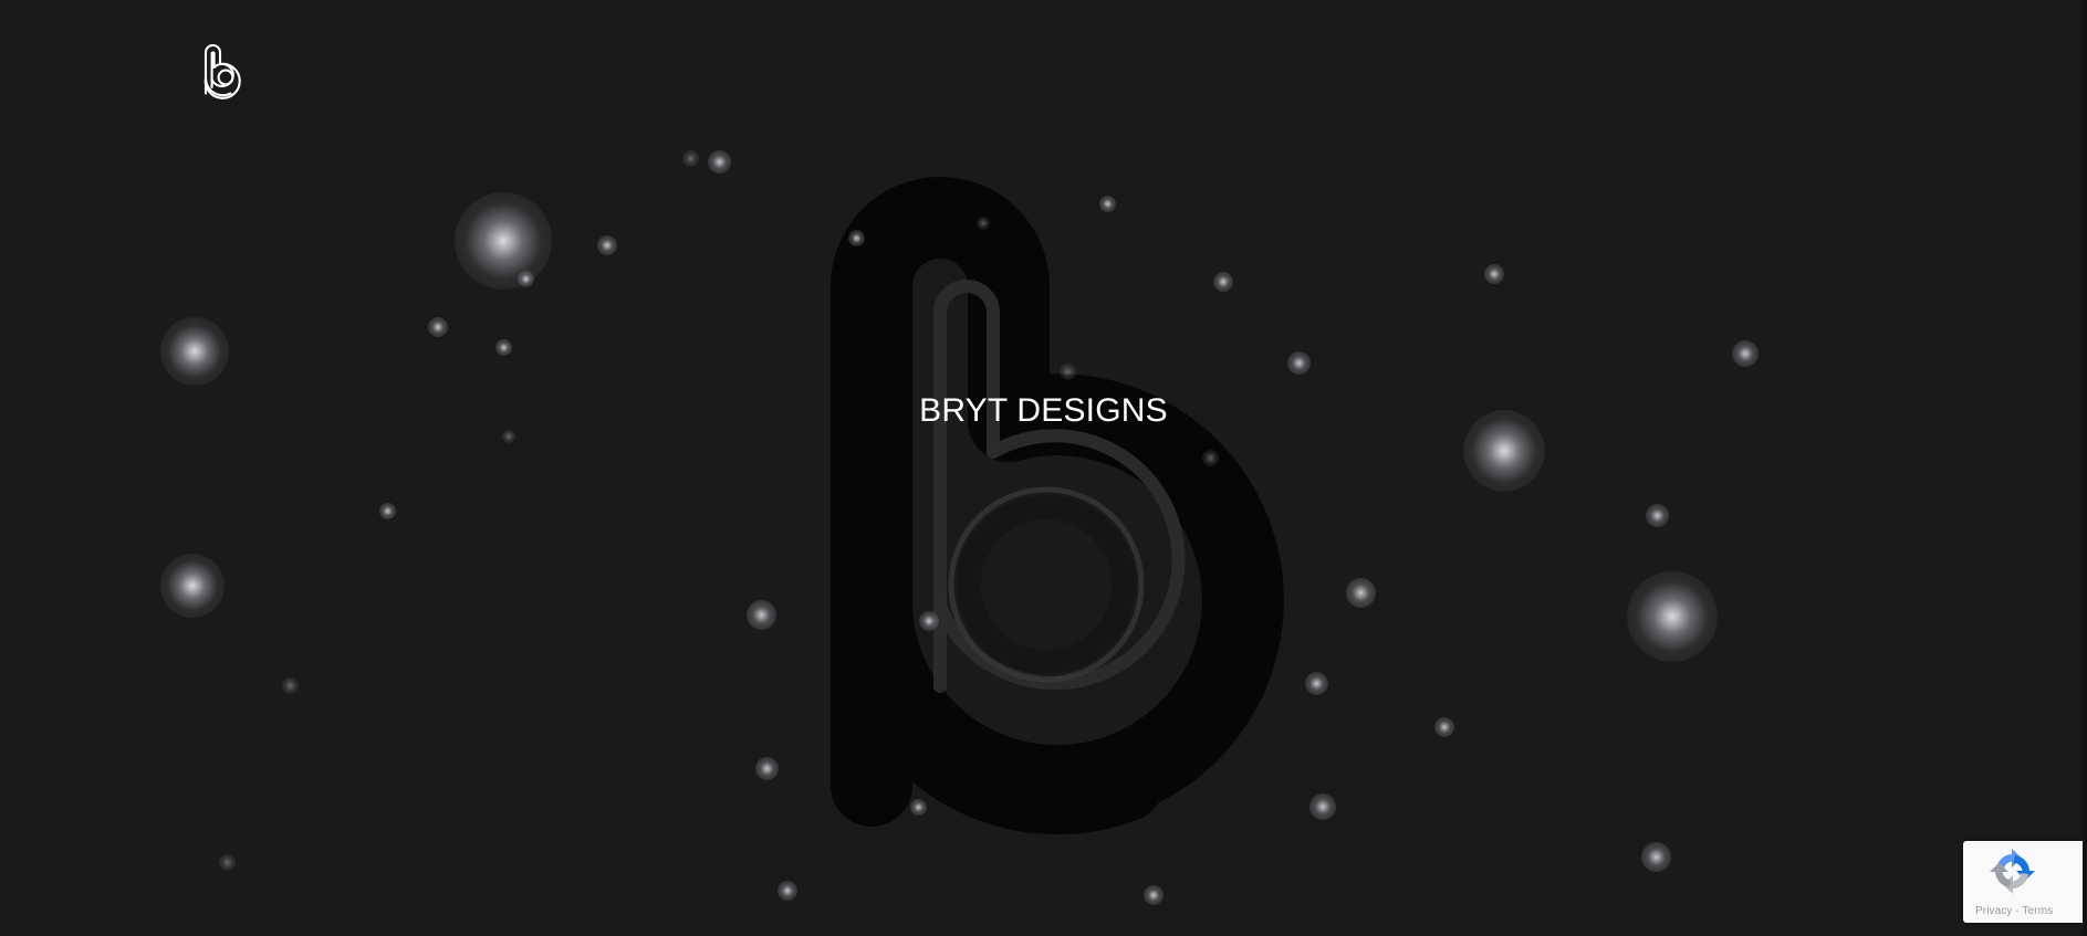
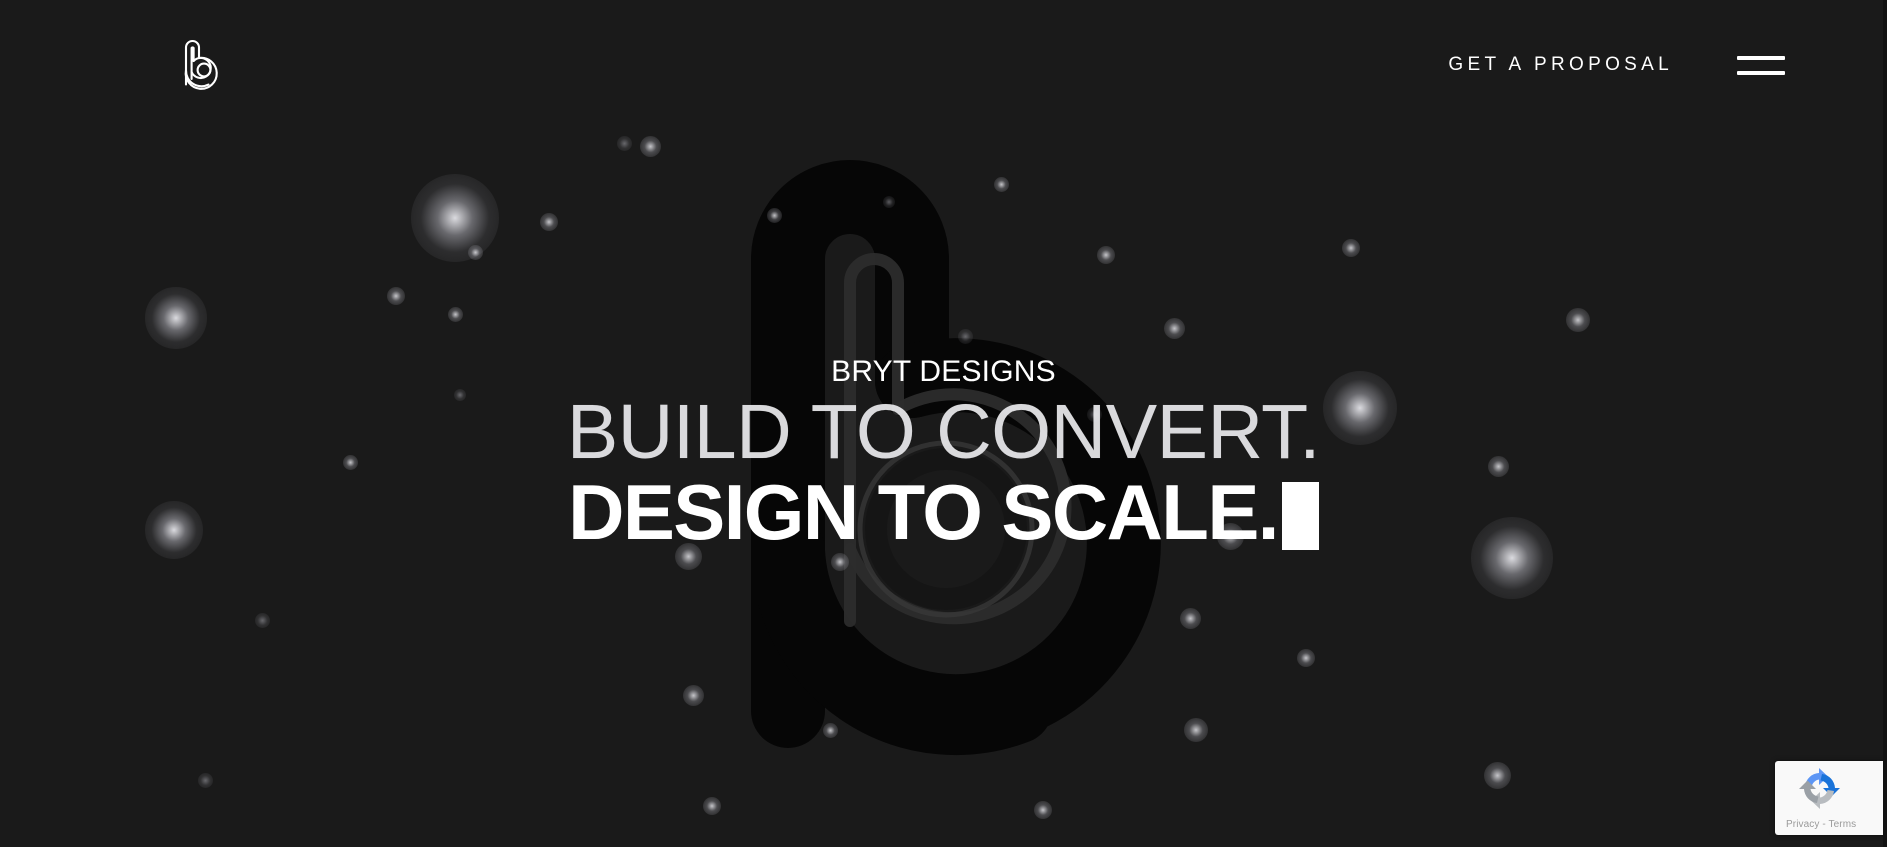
  BRYT DESIGNS
+ BUILD TO CONVERT.
+ DESIGN TO SCALE.
+ GET A PROPOSAL
  Privacy - Terms
